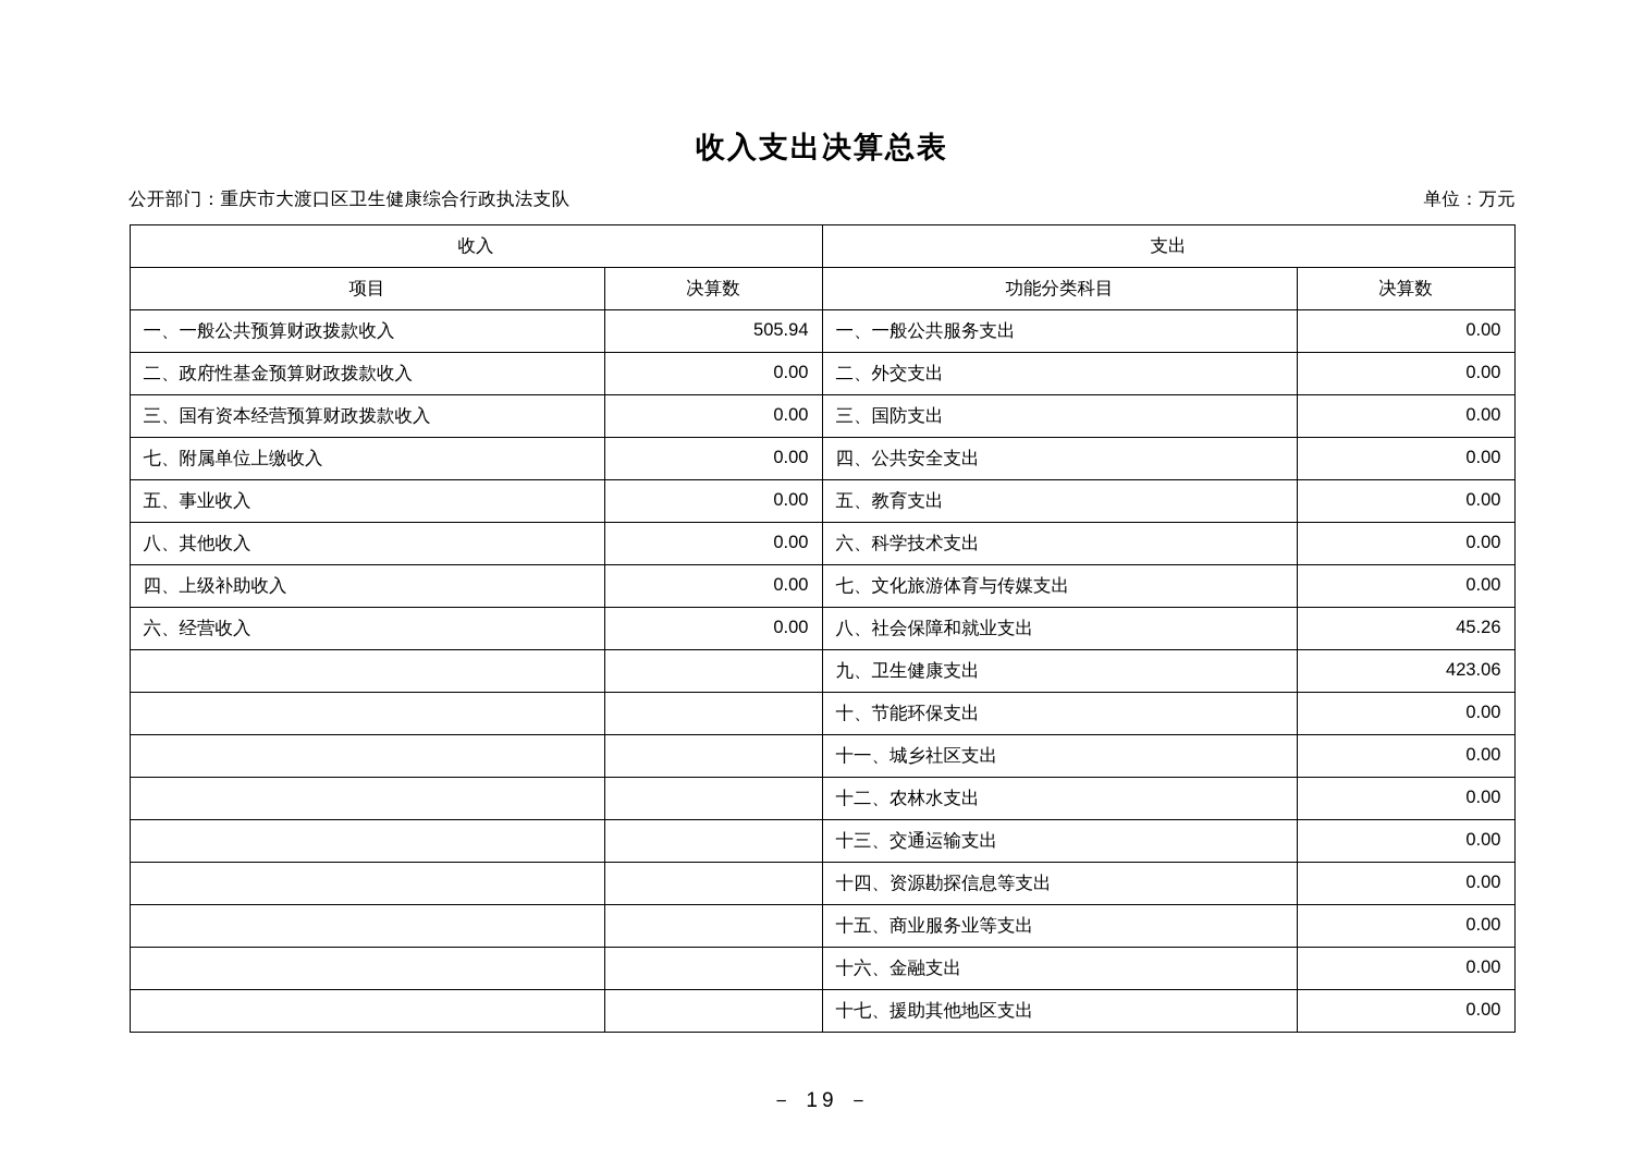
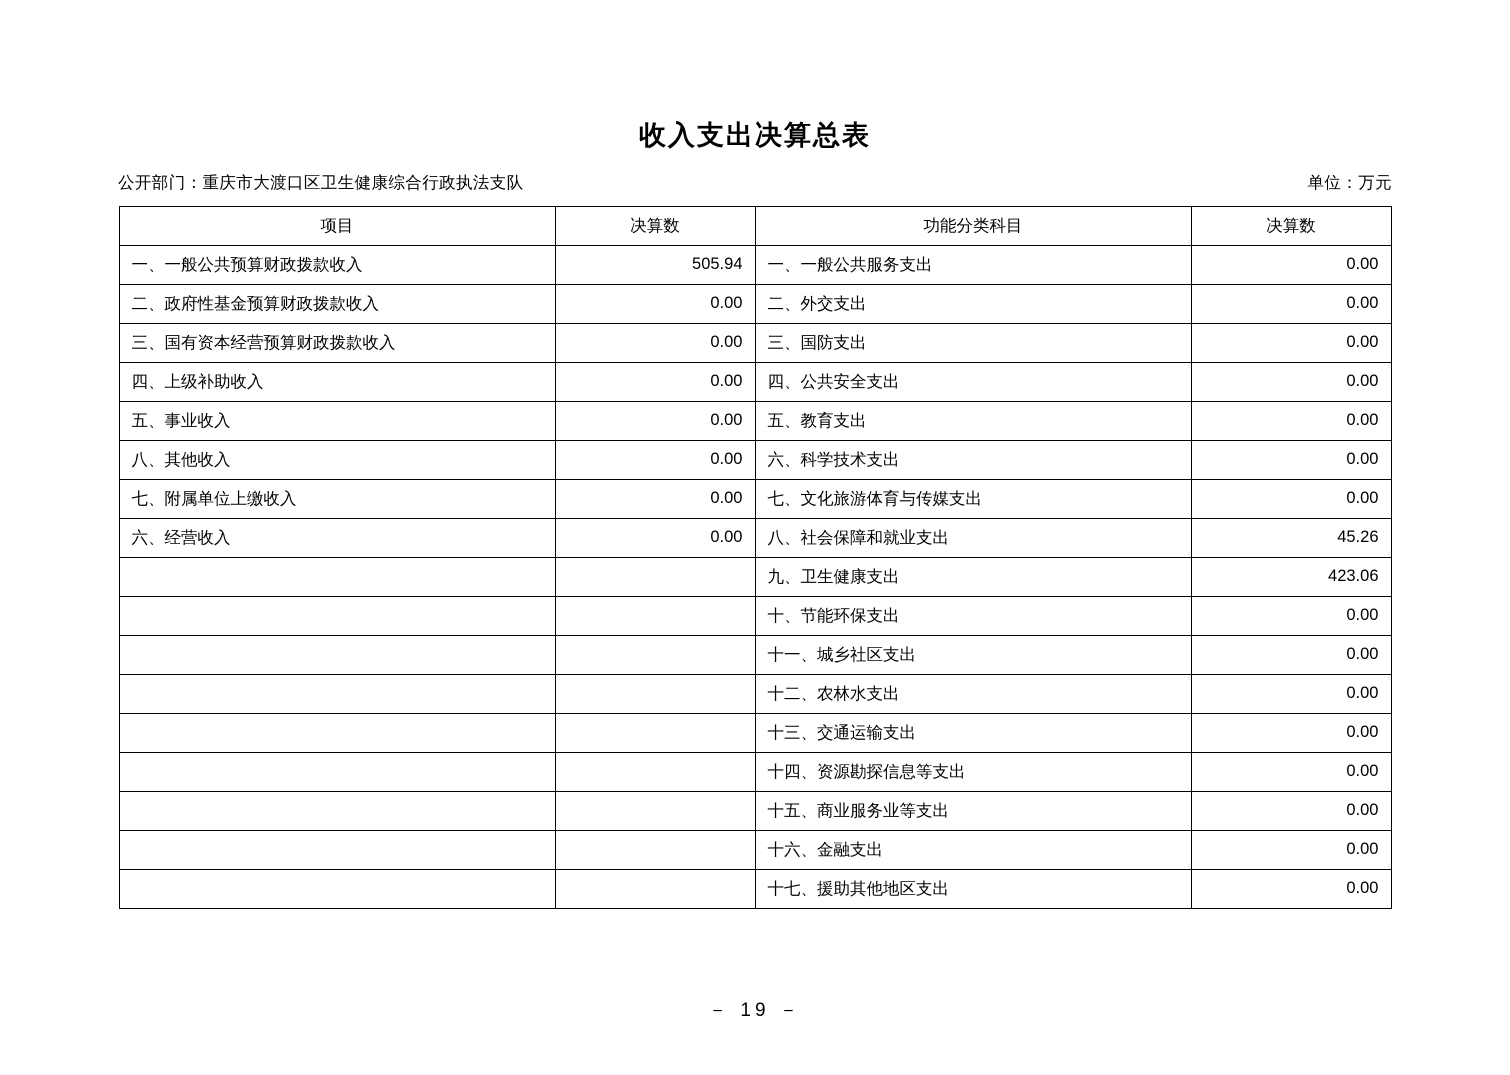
  收入支出决算总表
  公开部门：重庆市大渡口区卫生健康综合行政执法支队
  单位：万元
- 收入	支出
  项目	决算数	功能分类科目	决算数
  一、一般公共预算财政拨款收入	505.94	一、一般公共服务支出	0.00
  二、政府性基金预算财政拨款收入	0.00	二、外交支出	0.00
  三、国有资本经营预算财政拨款收入	0.00	三、国防支出	0.00
- 七、附属单位上缴收入	0.00	四、公共安全支出	0.00
+ 四、上级补助收入	0.00	四、公共安全支出	0.00
  五、事业收入	0.00	五、教育支出	0.00
  八、其他收入	0.00	六、科学技术支出	0.00
- 四、上级补助收入	0.00	七、文化旅游体育与传媒支出	0.00
+ 七、附属单位上缴收入	0.00	七、文化旅游体育与传媒支出	0.00
  六、经营收入	0.00	八、社会保障和就业支出	45.26
  		九、卫生健康支出	423.06
  		十、节能环保支出	0.00
  		十一、城乡社区支出	0.00
  		十二、农林水支出	0.00
  		十三、交通运输支出	0.00
  		十四、资源勘探信息等支出	0.00
  		十五、商业服务业等支出	0.00
  		十六、金融支出	0.00
  		十七、援助其他地区支出	0.00
  － 19 －
